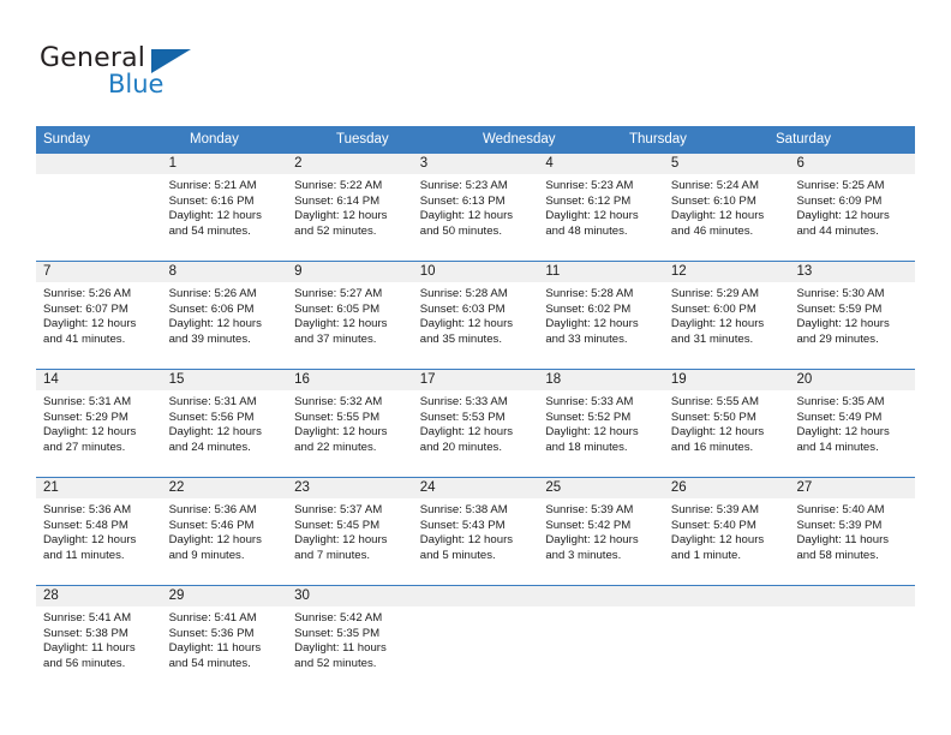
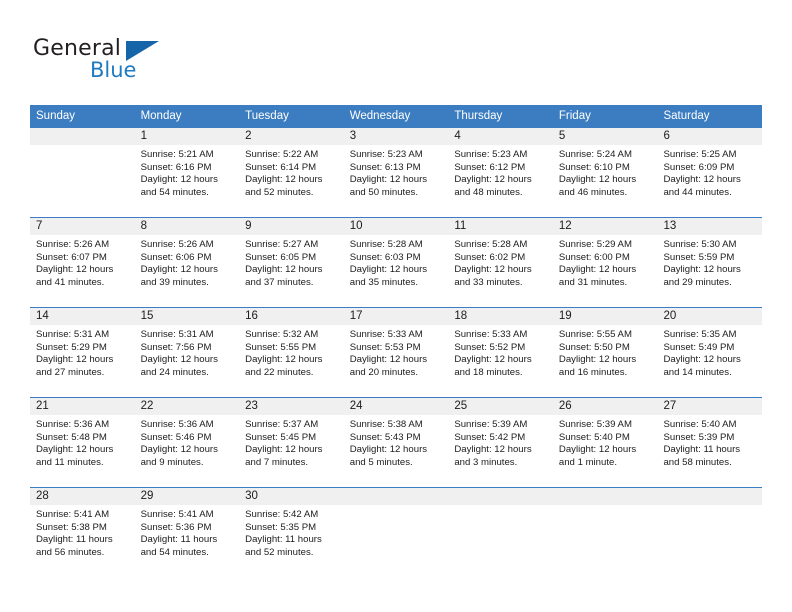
  General
  Blue
  Sunday
  Monday
  Tuesday
  Wednesday
  Thursday
+ Friday
  Saturday
  1
  Sunrise: 5:21 AM
  Sunset: 6:16 PM
  Daylight: 12 hours
  and 54 minutes.
  2
  Sunrise: 5:22 AM
  Sunset: 6:14 PM
  Daylight: 12 hours
  and 52 minutes.
  3
  Sunrise: 5:23 AM
  Sunset: 6:13 PM
  Daylight: 12 hours
  and 50 minutes.
  4
  Sunrise: 5:23 AM
  Sunset: 6:12 PM
  Daylight: 12 hours
  and 48 minutes.
  5
  Sunrise: 5:24 AM
  Sunset: 6:10 PM
  Daylight: 12 hours
  and 46 minutes.
  6
  Sunrise: 5:25 AM
  Sunset: 6:09 PM
  Daylight: 12 hours
  and 44 minutes.
  7
  Sunrise: 5:26 AM
  Sunset: 6:07 PM
  Daylight: 12 hours
  and 41 minutes.
  8
  Sunrise: 5:26 AM
  Sunset: 6:06 PM
  Daylight: 12 hours
  and 39 minutes.
  9
  Sunrise: 5:27 AM
  Sunset: 6:05 PM
  Daylight: 12 hours
  and 37 minutes.
  10
  Sunrise: 5:28 AM
  Sunset: 6:03 PM
  Daylight: 12 hours
  and 35 minutes.
  11
  Sunrise: 5:28 AM
  Sunset: 6:02 PM
  Daylight: 12 hours
  and 33 minutes.
  12
  Sunrise: 5:29 AM
  Sunset: 6:00 PM
  Daylight: 12 hours
  and 31 minutes.
  13
  Sunrise: 5:30 AM
  Sunset: 5:59 PM
  Daylight: 12 hours
  and 29 minutes.
  14
  Sunrise: 5:31 AM
  Sunset: 5:29 PM
  Daylight: 12 hours
  and 27 minutes.
  15
  Sunrise: 5:31 AM
- Sunset: 5:56 PM
+ Sunset: 7:56 PM
  Daylight: 12 hours
  and 24 minutes.
  16
  Sunrise: 5:32 AM
  Sunset: 5:55 PM
  Daylight: 12 hours
  and 22 minutes.
  17
  Sunrise: 5:33 AM
  Sunset: 5:53 PM
  Daylight: 12 hours
  and 20 minutes.
  18
  Sunrise: 5:33 AM
  Sunset: 5:52 PM
  Daylight: 12 hours
  and 18 minutes.
  19
  Sunrise: 5:55 AM
  Sunset: 5:50 PM
  Daylight: 12 hours
  and 16 minutes.
  20
  Sunrise: 5:35 AM
  Sunset: 5:49 PM
  Daylight: 12 hours
  and 14 minutes.
  21
  Sunrise: 5:36 AM
  Sunset: 5:48 PM
  Daylight: 12 hours
  and 11 minutes.
  22
  Sunrise: 5:36 AM
  Sunset: 5:46 PM
  Daylight: 12 hours
  and 9 minutes.
  23
  Sunrise: 5:37 AM
  Sunset: 5:45 PM
  Daylight: 12 hours
  and 7 minutes.
  24
  Sunrise: 5:38 AM
  Sunset: 5:43 PM
  Daylight: 12 hours
  and 5 minutes.
  25
  Sunrise: 5:39 AM
  Sunset: 5:42 PM
  Daylight: 12 hours
  and 3 minutes.
  26
  Sunrise: 5:39 AM
  Sunset: 5:40 PM
  Daylight: 12 hours
  and 1 minute.
  27
  Sunrise: 5:40 AM
  Sunset: 5:39 PM
  Daylight: 11 hours
  and 58 minutes.
  28
  Sunrise: 5:41 AM
  Sunset: 5:38 PM
  Daylight: 11 hours
  and 56 minutes.
  29
  Sunrise: 5:41 AM
  Sunset: 5:36 PM
  Daylight: 11 hours
  and 54 minutes.
  30
  Sunrise: 5:42 AM
  Sunset: 5:35 PM
  Daylight: 11 hours
  and 52 minutes.
